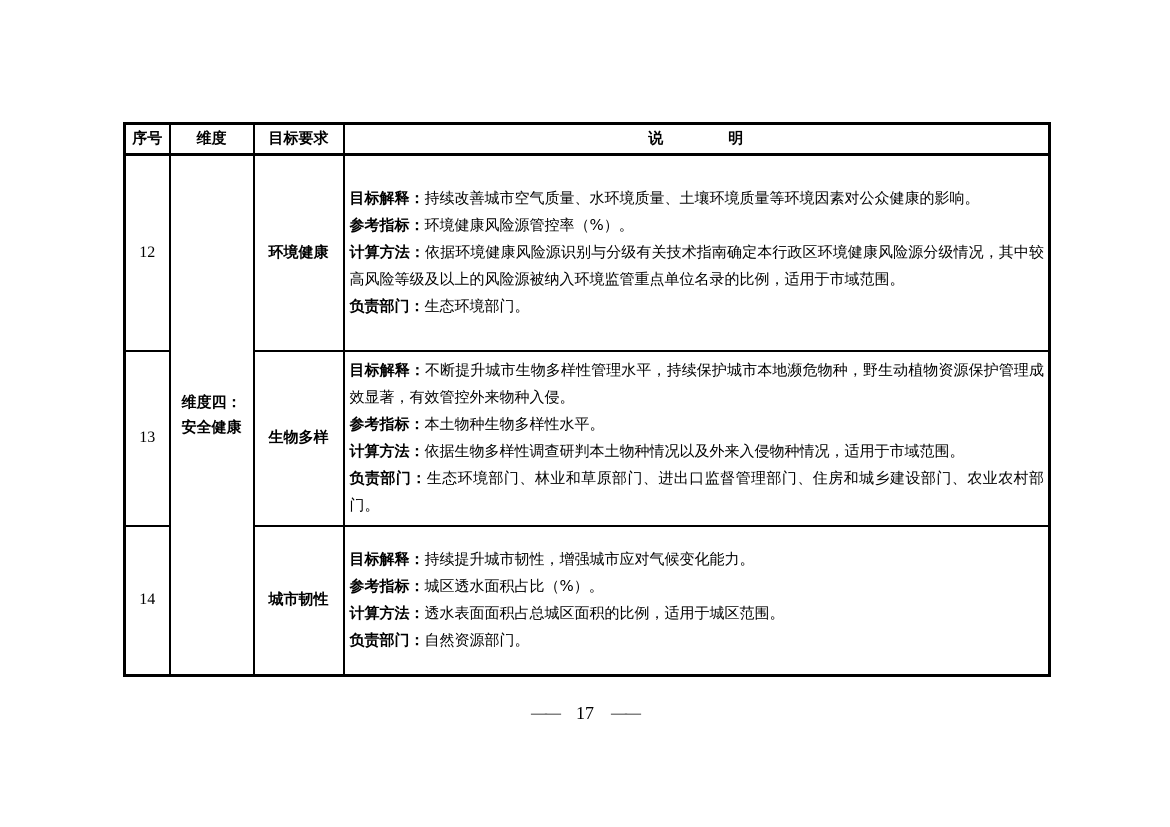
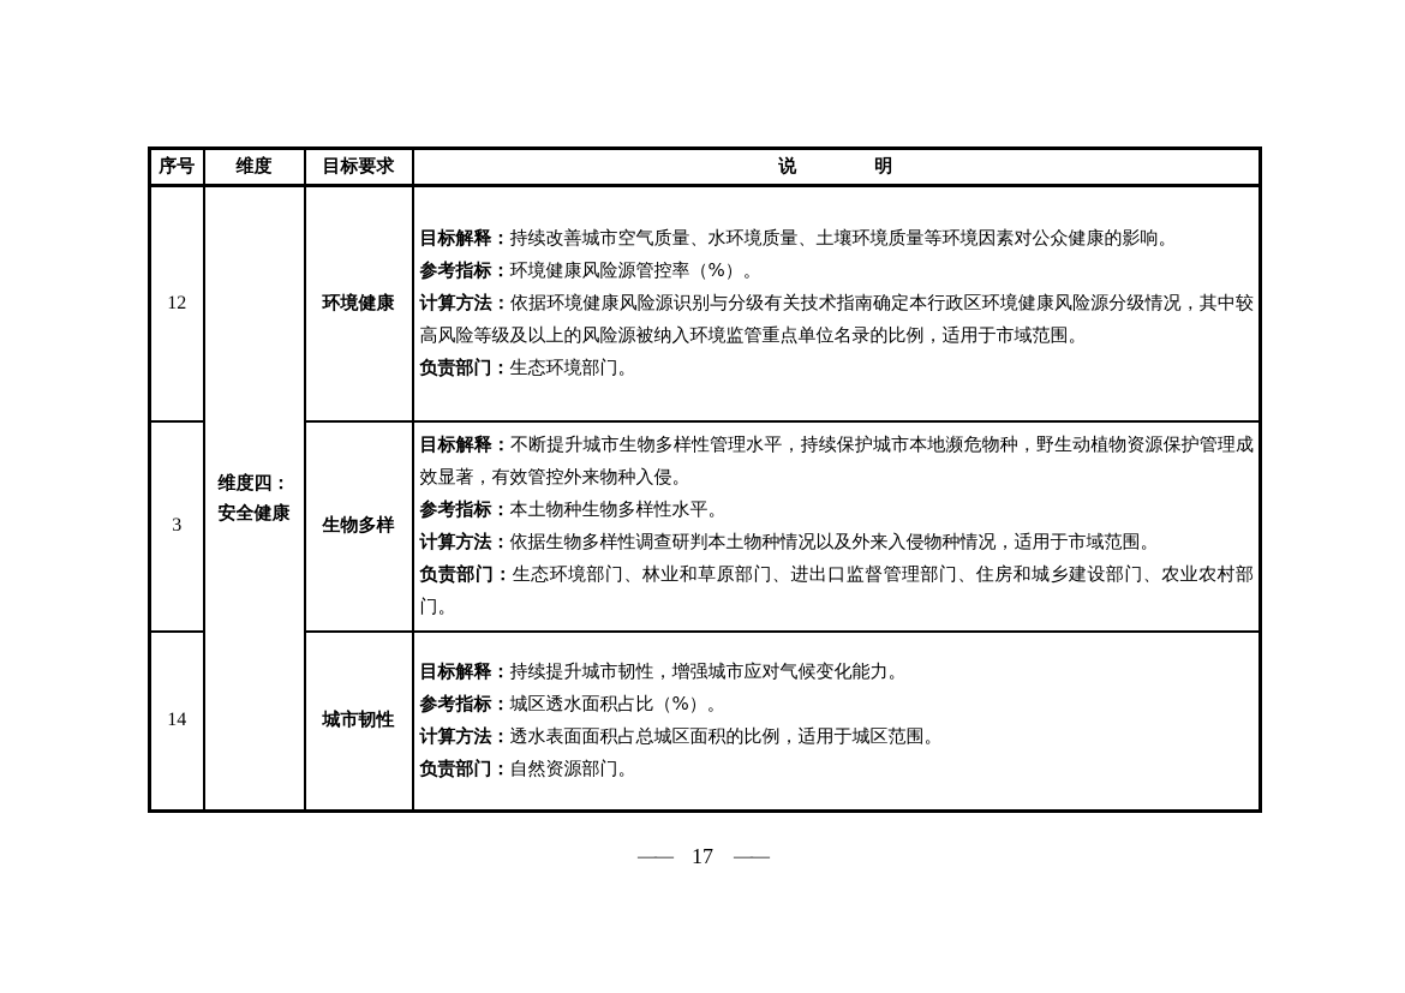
  序号	维度	目标要求	说 明
  12	维度四： 安全健康	环境健康	目标解释：持续改善城市空气质量、水环境质量、土壤环境质量等环境因素对公众健康的影响。 参考指标：环境健康风险源管控率（%）。 计算方法：依据环境健康风险源识别与分级有关技术指南确定本行政区环境健康风险源分级情况，其中较高风险等级及以上的风险源被纳入环境监管重点单位名录的比例，适用于市域范围。 负责部门：生态环境部门。
- 13	生物多样	目标解释：不断提升城市生物多样性管理水平，持续保护城市本地濒危物种，野生动植物资源保护管理成效显著，有效管控外来物种入侵。 参考指标：本土物种生物多样性水平。 计算方法：依据生物多样性调查研判本土物种情况以及外来入侵物种情况，适用于市域范围。 负责部门：生态环境部门、林业和草原部门、进出口监督管理部门、住房和城乡建设部门、农业农村部门。
+ 3	生物多样	目标解释：不断提升城市生物多样性管理水平，持续保护城市本地濒危物种，野生动植物资源保护管理成效显著，有效管控外来物种入侵。 参考指标：本土物种生物多样性水平。 计算方法：依据生物多样性调查研判本土物种情况以及外来入侵物种情况，适用于市域范围。 负责部门：生态环境部门、林业和草原部门、进出口监督管理部门、住房和城乡建设部门、农业农村部门。
  14	城市韧性	目标解释：持续提升城市韧性，增强城市应对气候变化能力。 参考指标：城区透水面积占比（%）。 计算方法：透水表面面积占总城区面积的比例，适用于城区范围。 负责部门：自然资源部门。
  ——
  17
  ——
